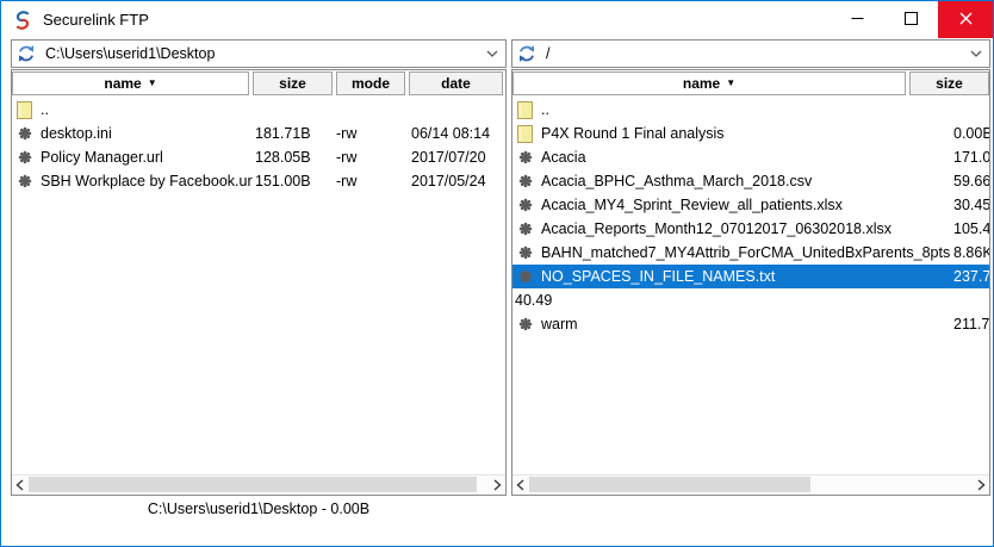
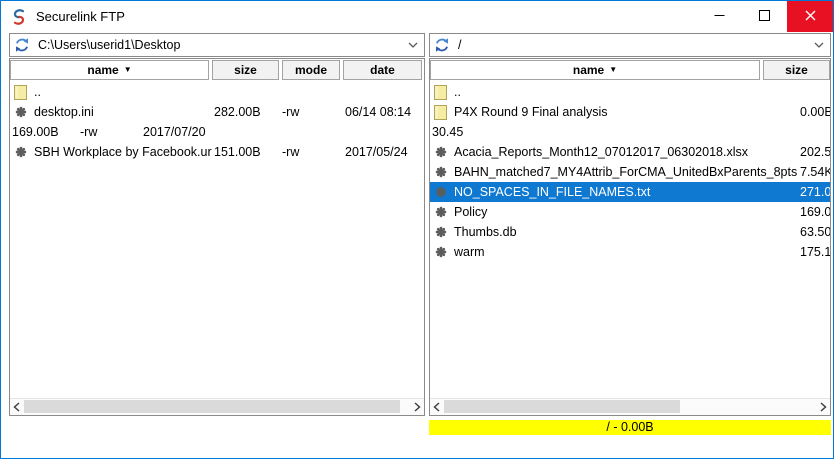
  Securelink FTP
  C:\Users\userid1\Desktop
  name
  ▼
  size
  mode
  date
  ..
  desktop.ini
- 181.71B
+ 282.00B
  -rw
  06/14 08:14
- Policy Manager.url
- 128.05B
+ 169.00B
  -rw
  2017/07/20
  SBH Workplace by Facebook.ur
  151.00B
  -rw
  2017/05/24
- C:\Users\userid1\Desktop - 0.00B
  /
  name
  ▼
  size
  ..
- P4X Round 1 Final analysis
+ P4X Round 9 Final analysis
  0.00B
- Acacia
- 171.0
- Acacia_BPHC_Asthma_March_2018.csv
- 59.66
- Acacia_MY4_Sprint_Review_all_patients.xlsx
  30.45
  Acacia_Reports_Month12_07012017_06302018.xlsx
- 105.4
+ 202.5
  BAHN_matched7_MY4Attrib_ForCMA_UnitedBxParents_8pts
- 8.86K
+ 7.54K
  NO_SPACES_IN_FILE_NAMES.txt
- 237.7
+ 271.0
+ Policy
+ 169.0
+ Thumbs.db
- 40.49
+ 63.50
  warm
- 211.7
+ 175.1
+ / - 0.00B
